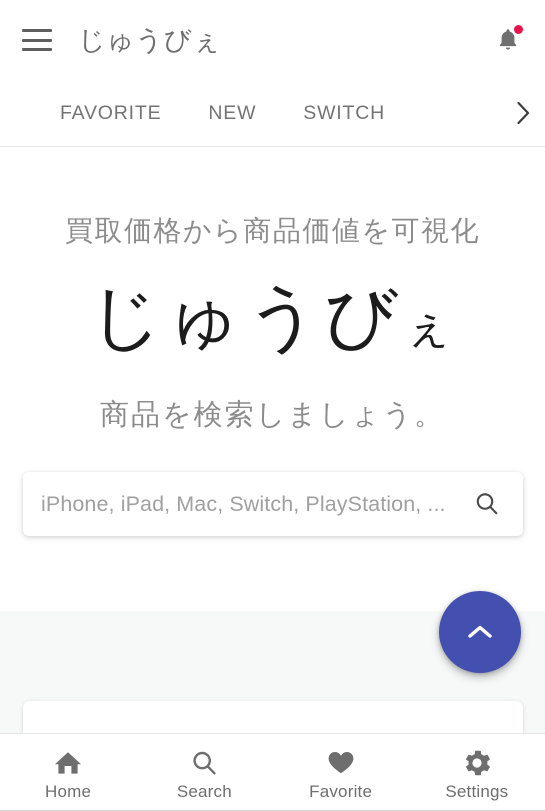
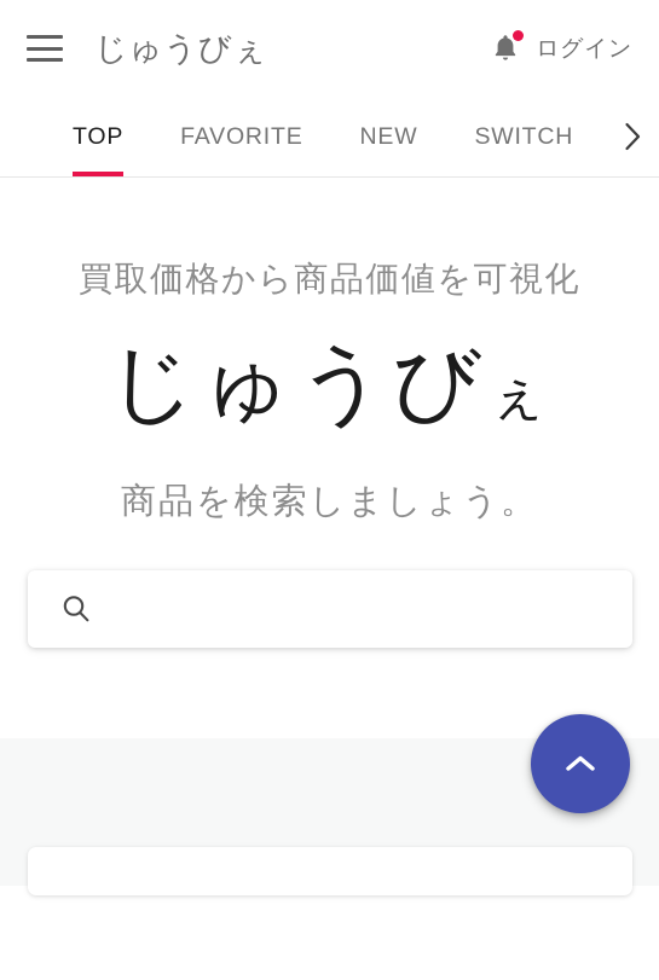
  じゅうびぇ
+ ログイン
+ TOP
  FAVORITE
  NEW
  SWITCH
  買取価格から商品価値を可視化
  じゅうびぇ
  商品を検索しましょう。
- iPhone, iPad, Mac, Switch, PlayStation, ...
- Home
- Search
- Favorite
- Settings
